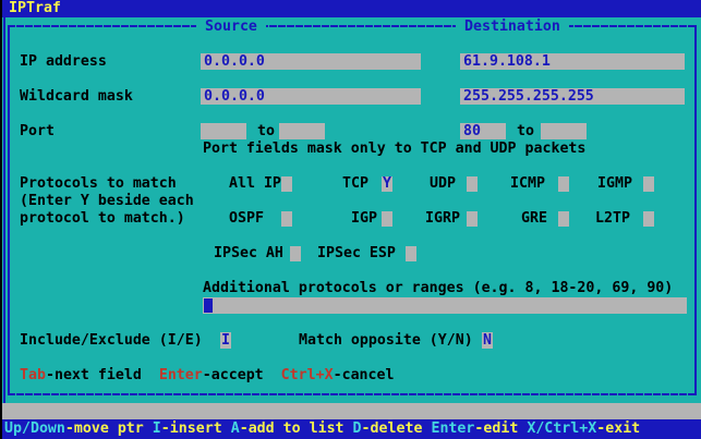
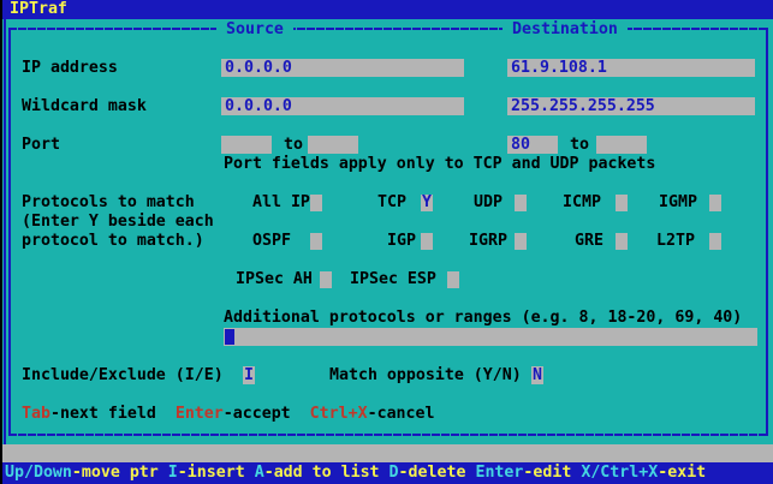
  IPTraf
  Source
  Destination
  IP address
  0.0.0.0
  61.9.108.1
  Wildcard mask
  0.0.0.0
  255.255.255.255
  Port
  to
  80
  to
- Port fields mask only to TCP and UDP packets
+ Port fields apply only to TCP and UDP packets
  Protocols to match
  (Enter Y beside each
  protocol to match.)
  All IP
  TCP
  Y
  UDP
  ICMP
  IGMP
  OSPF
  IGP
  IGRP
  GRE
  L2TP
  IPSec AH
  IPSec ESP
- Additional protocols or ranges (e.g. 8, 18-20, 69, 90)
+ Additional protocols or ranges (e.g. 8, 18-20, 69, 40)
  Include/Exclude (I/E)
  I
  Match opposite (Y/N)
  N
  Tab-next field Enter-accept Ctrl+X-cancel
  Up/Down-move ptr I-insert A-add to list D-delete Enter-edit X/Ctrl+X-exit
